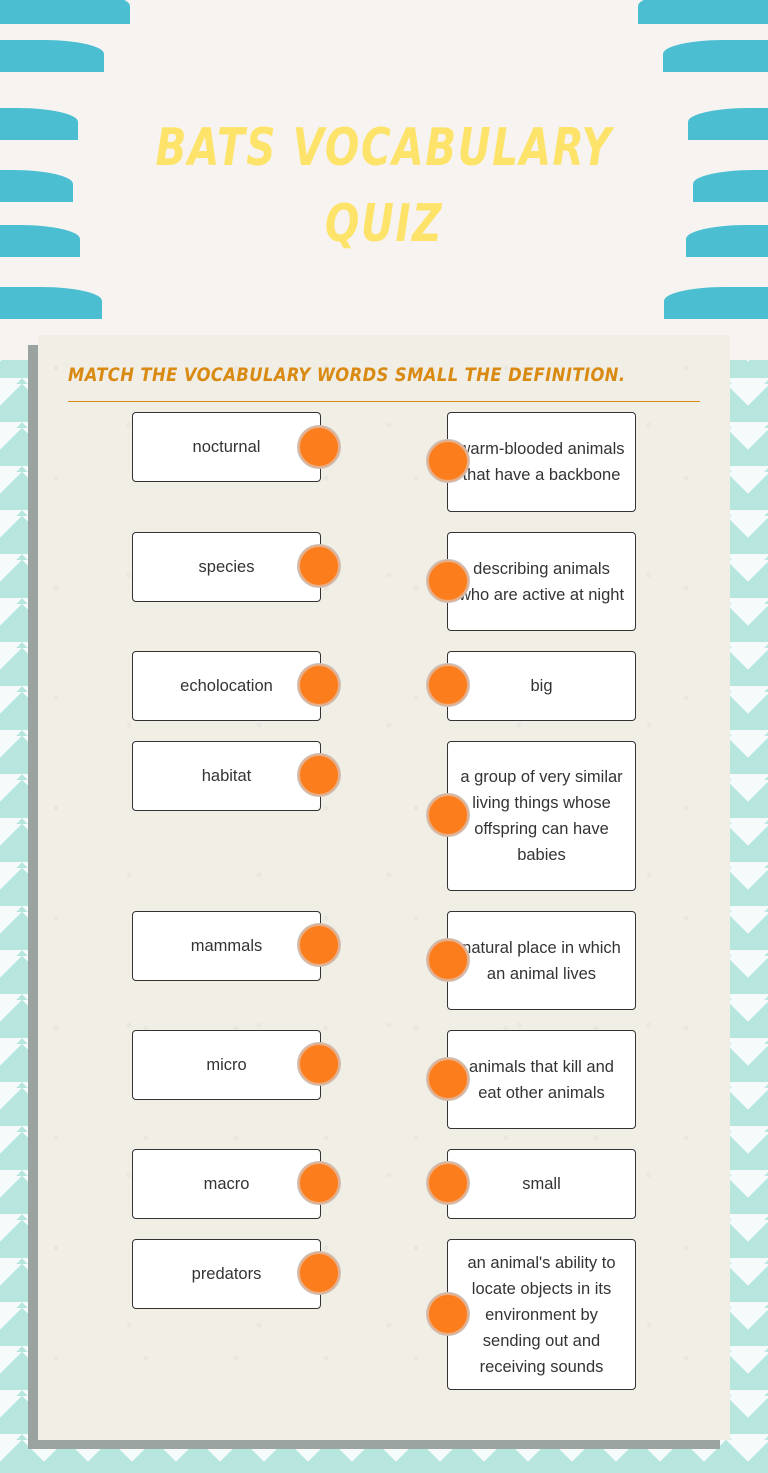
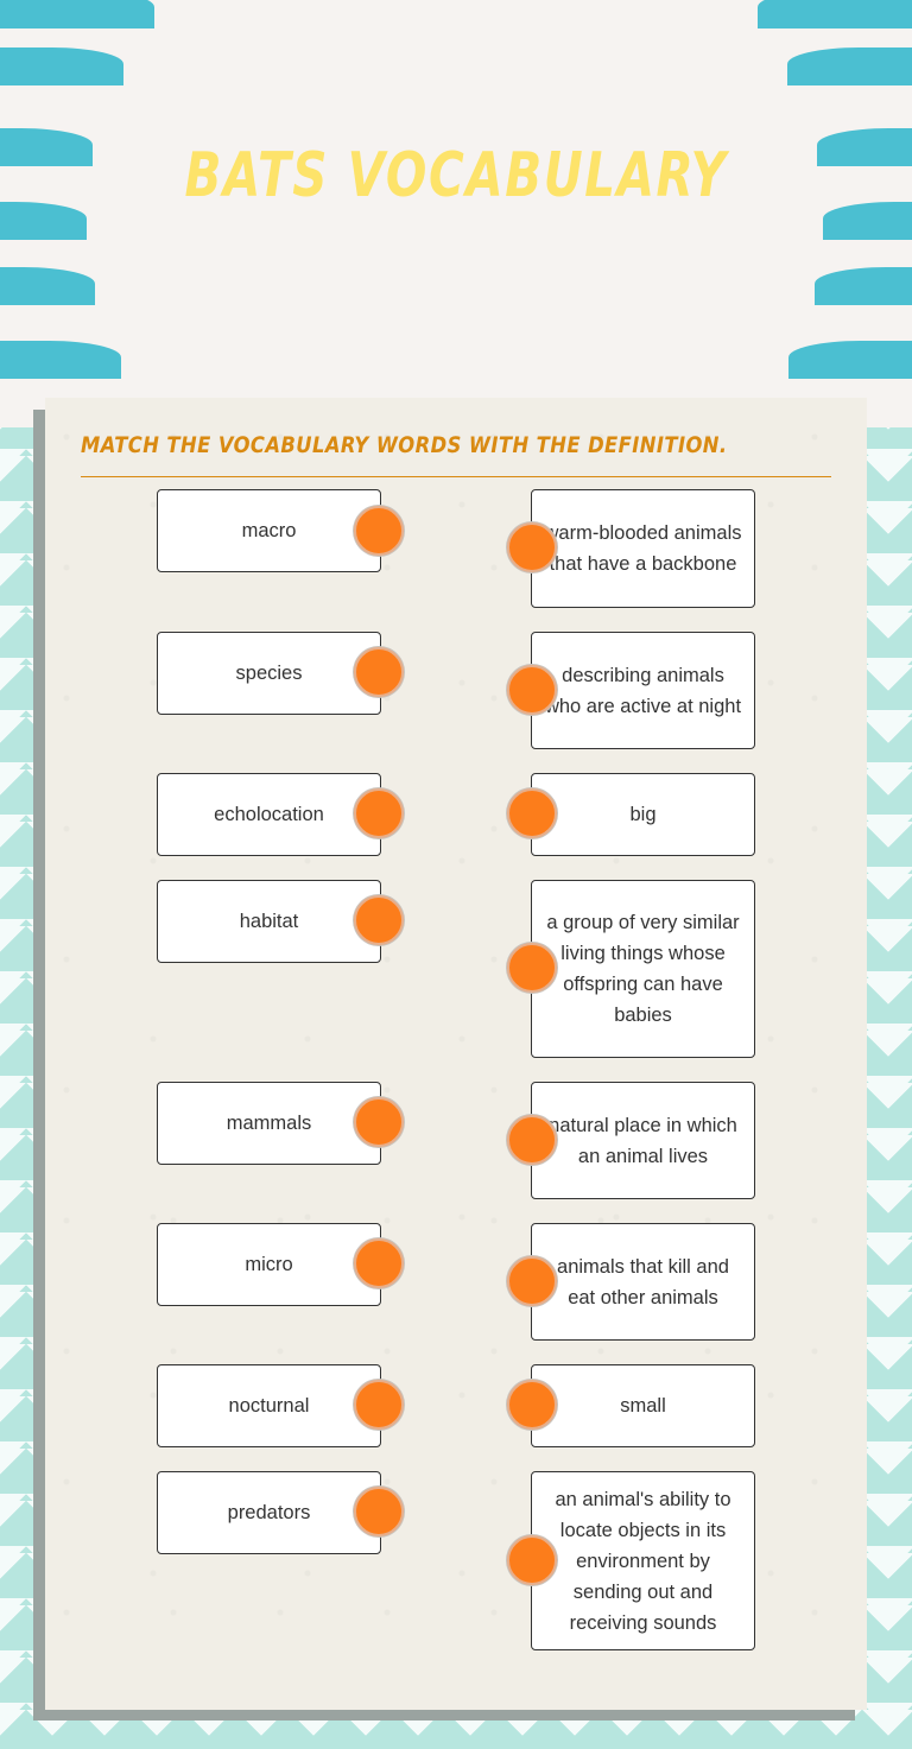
  BATS VOCABULARY
- QUIZ
- MATCH THE VOCABULARY WORDS SMALL THE DEFINITION.
+ MATCH THE VOCABULARY WORDS WITH THE DEFINITION.
- nocturnal
+ macro
  species
  echolocation
  habitat
  mammals
  micro
- macro
+ nocturnal
  predators
  arm-blooded animals that have a backbone
  describing animals who are active at night
  big
  a group of very similar living things whose offspring can have babies
  natural place in which an animal lives
  animals that kill and eat other animals
  small
  an animal's ability to locate objects in its environment by sending out and receiving sounds
